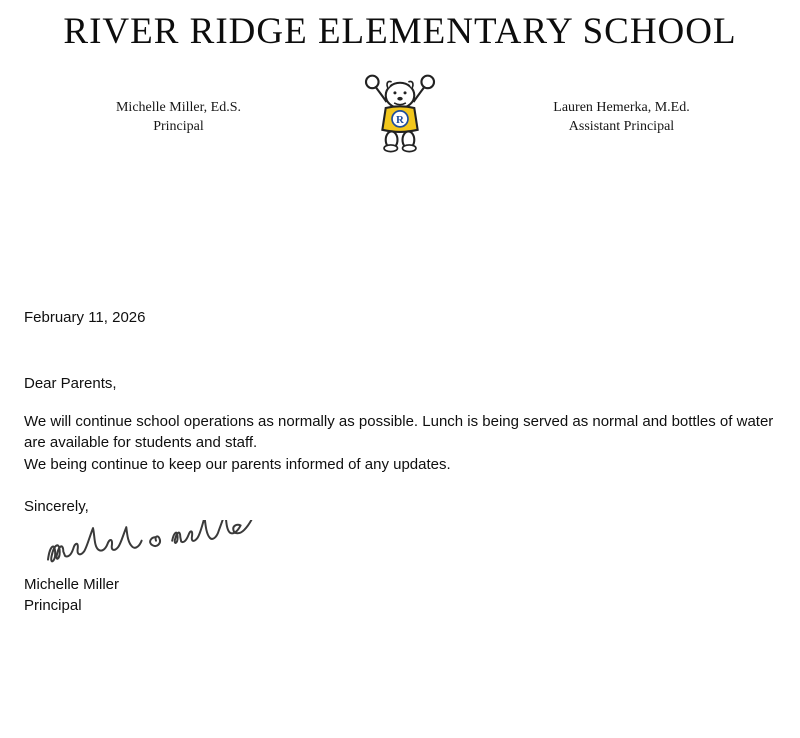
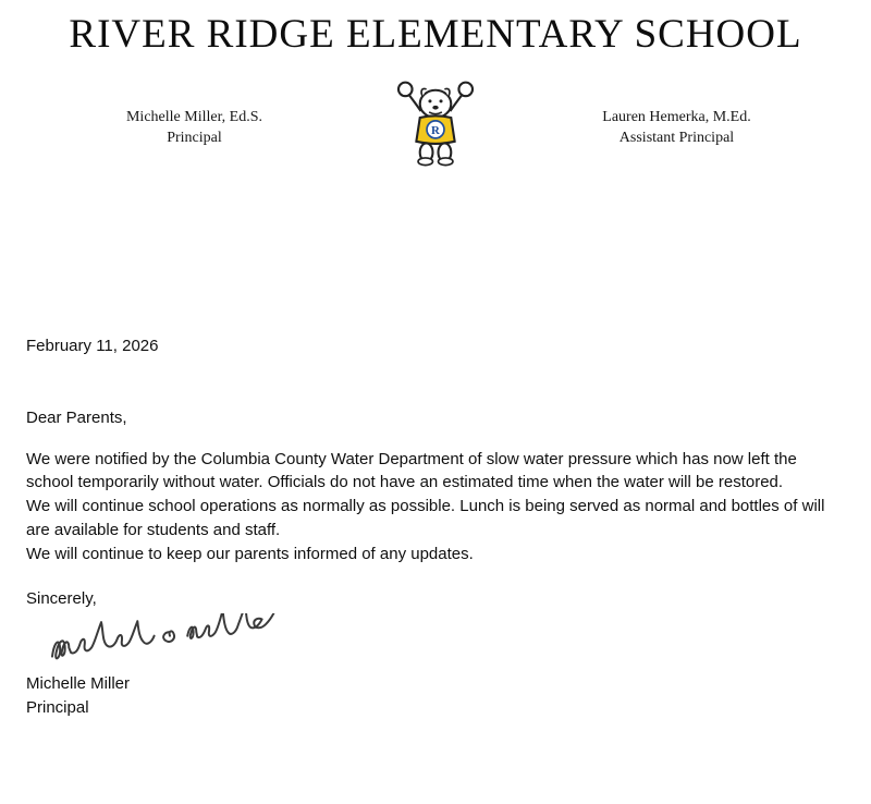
  RIVER RIDGE ELEMENTARY SCHOOL
  Michelle Miller, Ed.S.
  Principal
  R
  Lauren Hemerka, M.Ed.
  Assistant Principal
  February 11, 2026
  Dear Parents,
+ We were notified by the Columbia County Water Department of slow water pressure which has now left the school temporarily without water. Officials do not have an estimated time when the water will be restored.
- We will continue school operations as normally as possible. Lunch is being served as normal and bottles of water are available for students and staff.
+ We will continue school operations as normally as possible. Lunch is being served as normal and bottles of will are available for students and staff.
- We being continue to keep our parents informed of any updates.
+ We will continue to keep our parents informed of any updates.
  Sincerely,
  Michelle Miller
  Principal
